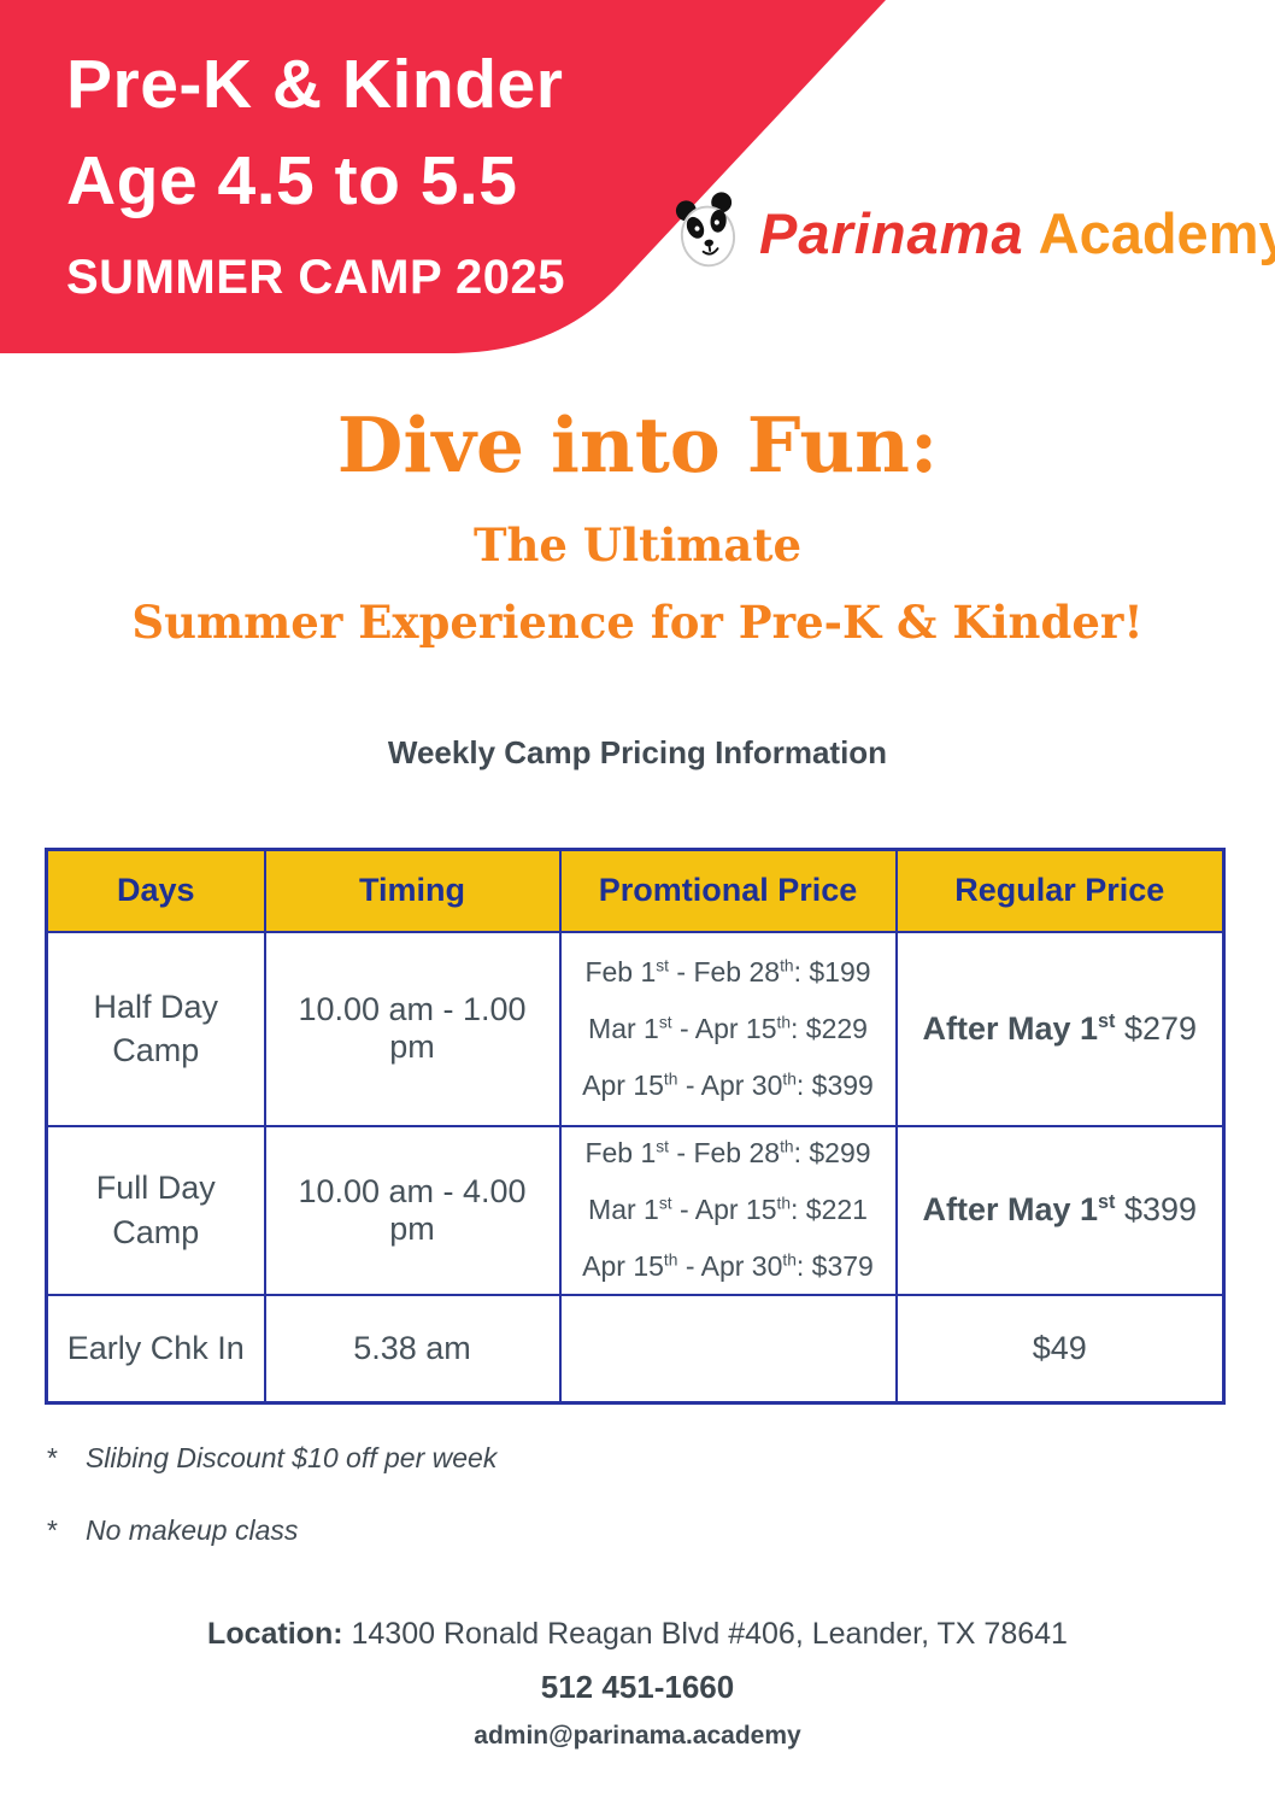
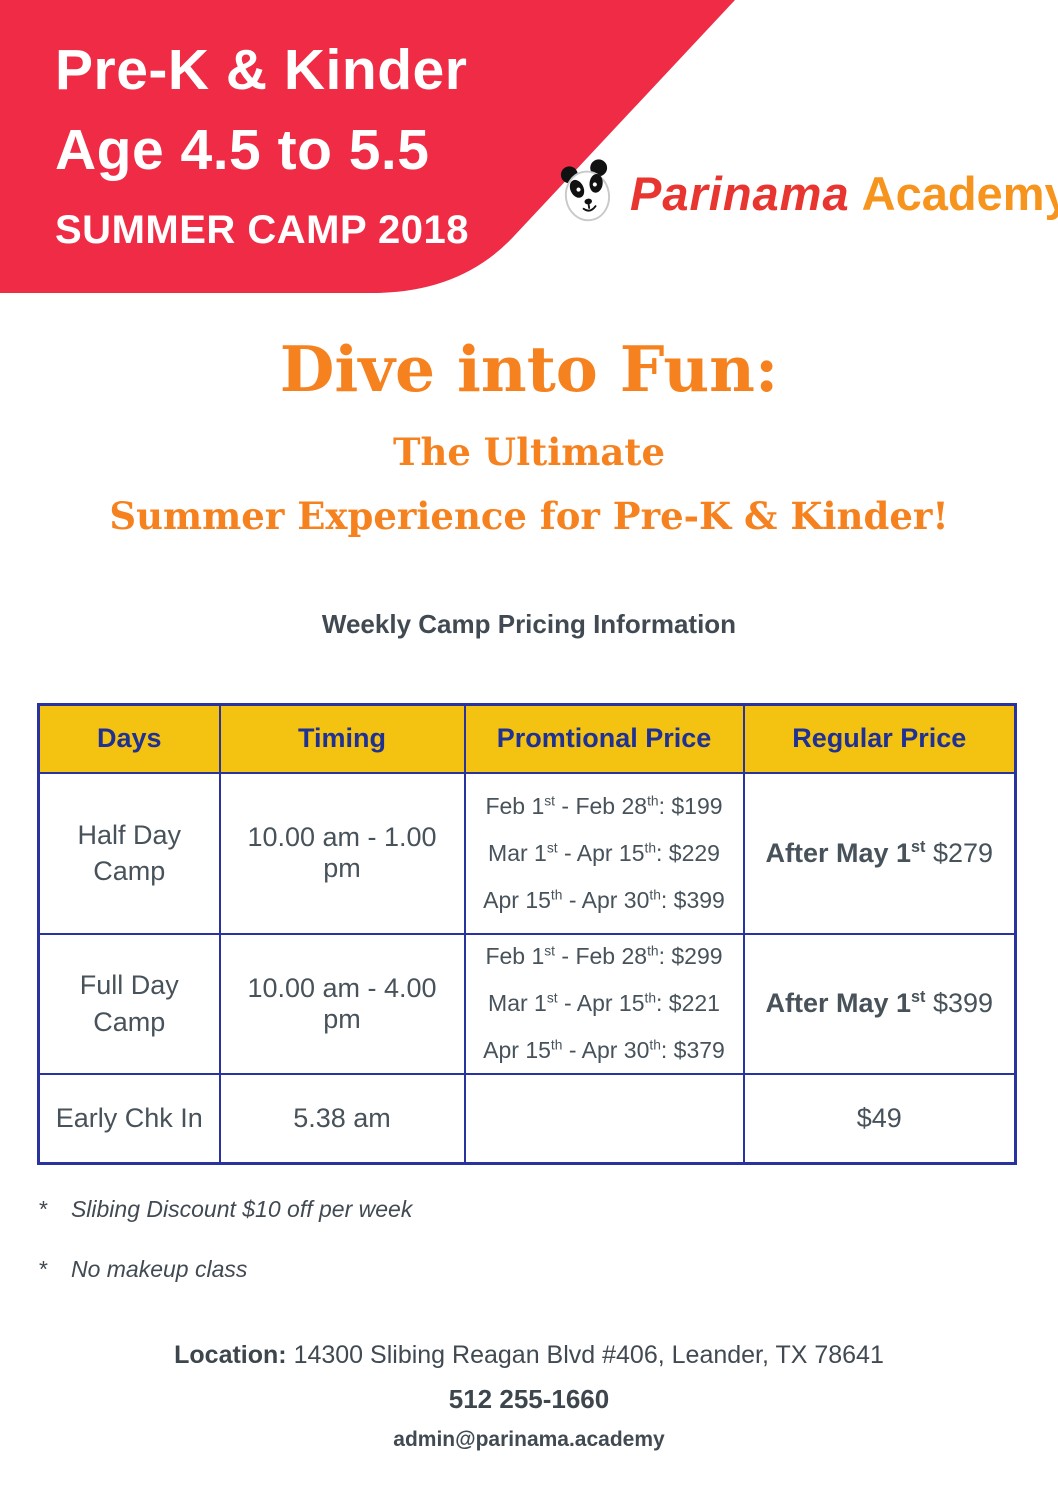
  Pre-K & Kinder
  Age 4.5 to 5.5
- SUMMER CAMP 2025
+ SUMMER CAMP 2018
  Parinama
  Academ
  Dive into Fun:
  The Ultimate
  Summer Experience for Pre-K & Kinder!
  Weekly Camp Pricing Information
  Days	Timing	Promtional Price	Regular Price
  Half Day Camp	10.00 am - 1.00 pm	Feb 1st - Feb 28th: $199 Mar 1st - Apr 15th: $229 Apr 15th - Apr 30th: $399	After May 1st $279
  Full Day Camp	10.00 am - 4.00 pm	Feb 1st - Feb 28th: $299 Mar 1st - Apr 15th: $221 Apr 15th - Apr 30th: $379	After May 1st $399
  Early Chk In	5.38 am		$49
  *
  Slibing Discount $10 off per week
  *
  No makeup class
- Location: 14300 Ronald Reagan Blvd #406, Leander, TX 78641
+ Location: 14300 Slibing Reagan Blvd #406, Leander, TX 78641
- 512 451-1660
+ 512 255-1660
  admin@parinama.academy
